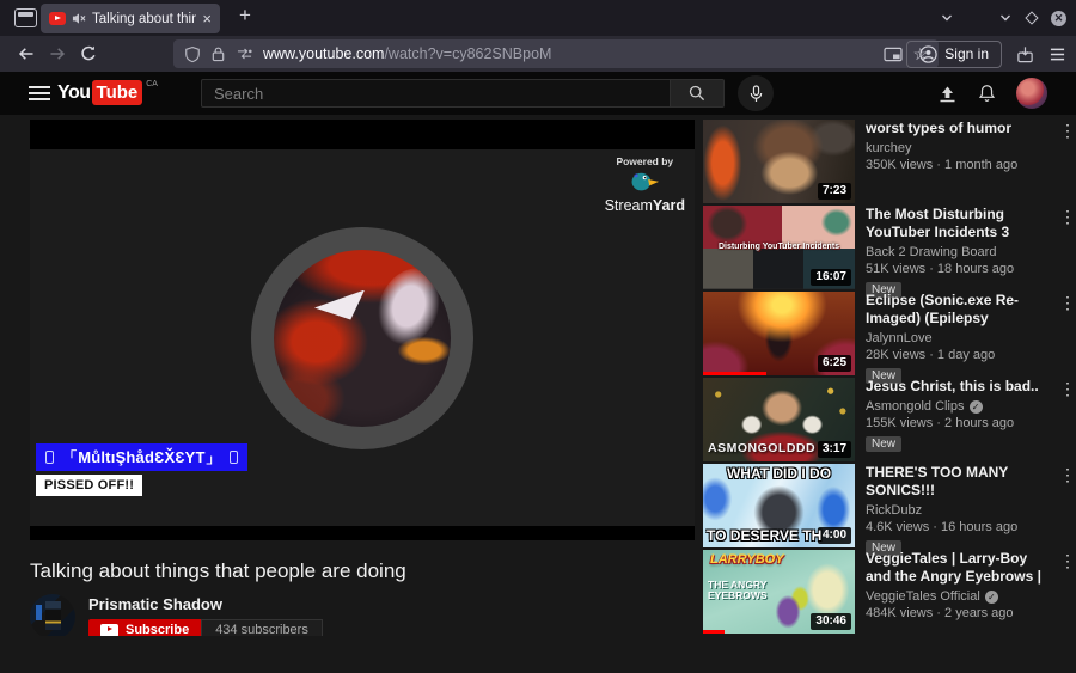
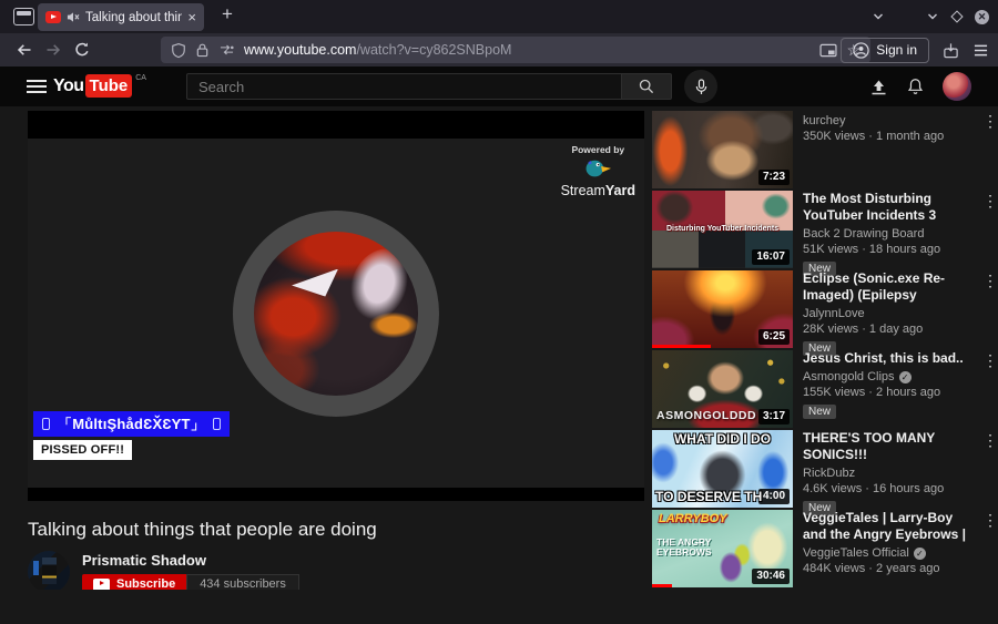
  Talking about thin
  ×
  +
  ✕
  www.youtube.com/watch?v=cy862SNBpoM
  Sign in
  You
  Tube
  Search
  Powered by
  StreamYard
  「MůltıŞhådƐX̌ƐYT」
  PISSED OFF!!
  Talking about things that people are doing
  Prismatic Shadow
  Subscribe
  434 subscribers
  7:23
- worst types of humor
  kurchey
  350K views · 1 month ago
  ⋮
  16:07
  The Most Disturbing YouTuber Incidents 3
  Back 2 Drawing Board
  51K views · 18 hours ago
  New
  ⋮
  6:25
  Eclipse (Sonic.exe Re-Imaged) (Epilepsy
  JalynnLove
  28K views · 1 day ago
  New
  ⋮
  ASMONGOLDDD
  3:17
  Jesus Christ, this is bad..
  Asmongold Clips ✓
  155K views · 2 hours ago
  New
  ⋮
  WHAT DID I DO
  TO DESERVE TH
  4:00
  THERE'S TOO MANY SONICS!!!
  RickDubz
  4.6K views · 16 hours ago
  New
  ⋮
  LARRYBOY
  THE ANGRY EYEBROWS
  30:46
  VeggieTales | Larry-Boy and the Angry Eyebrows |
  VeggieTales Official ✓
  484K views · 2 years ago
  ⋮
